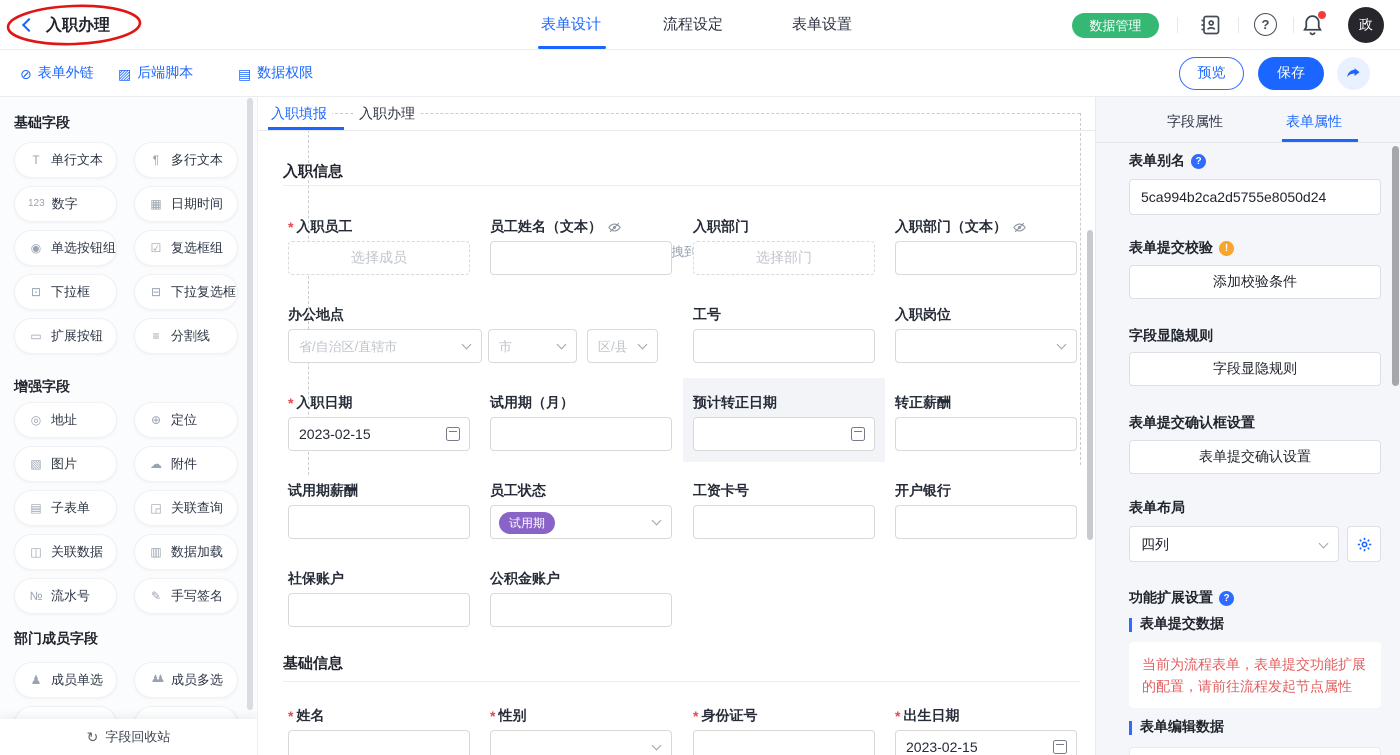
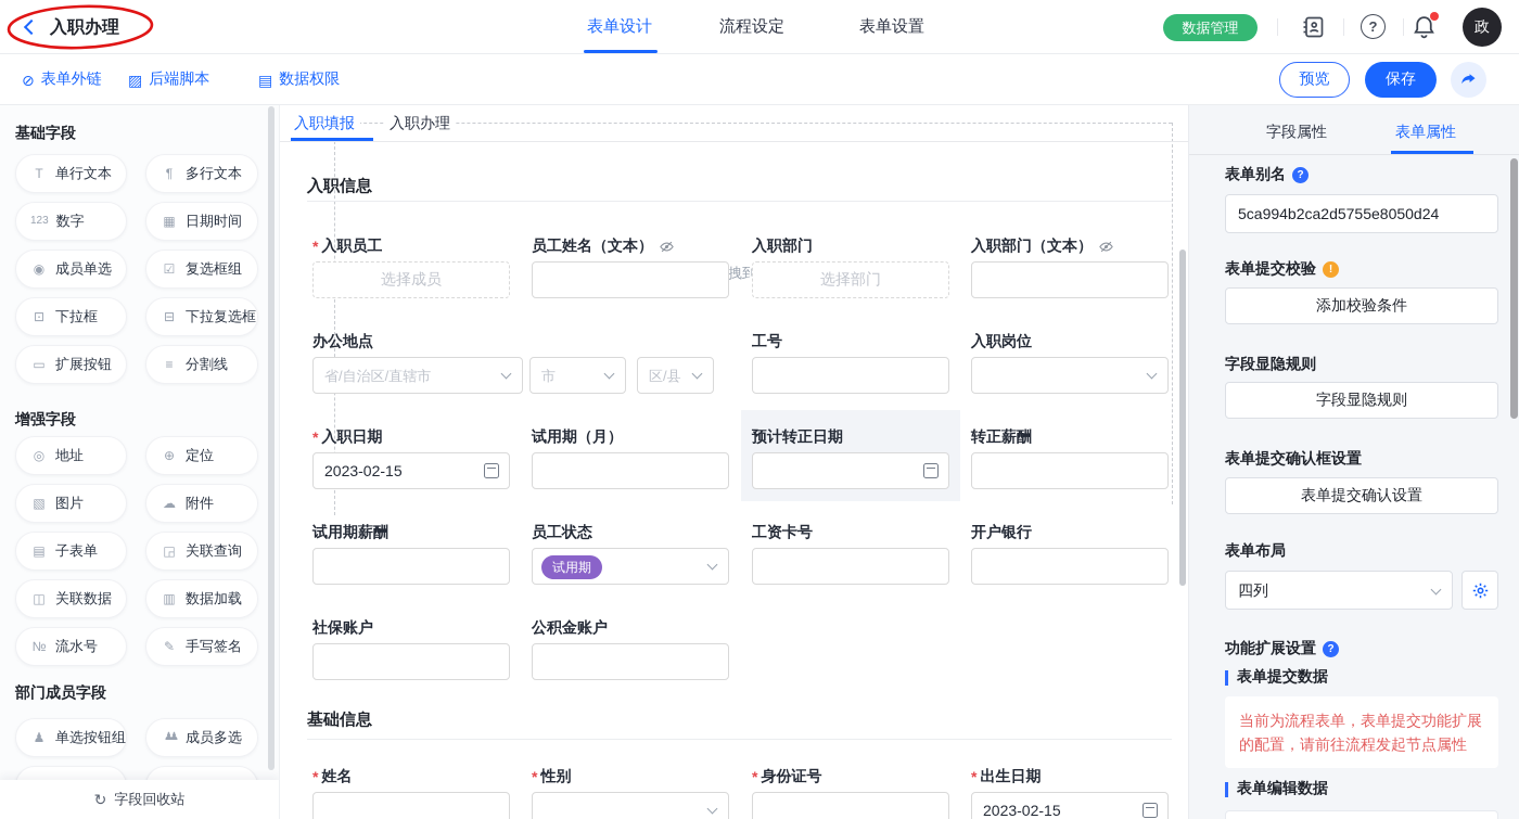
  入职办理
  表单设计
  流程设定
  表单设置
  数据管理
  ?
  政
  ⊘
  表单外链
  ▨
  后端脚本
  ▤
  数据权限
  预览
  保存
  基础字段
  T
  单行文本
  ¶
  多行文本
  123
  数字
  ▦
  日期时间
  ◉
- 单选按钮组
+ 成员单选
  ☑
  复选框组
  ⊡
  下拉框
  ⊟
  下拉复选框
  ▭
  扩展按钮
  ≡
  分割线
  增强字段
  ◎
  地址
  ⊕
  定位
  ▧
  图片
  ☁
  附件
  ▤
  子表单
  ◲
  关联查询
  ◫
  关联数据
  ▥
  数据加载
  №
  流水号
  ✎
  手写签名
  部门成员字段
  ♟
- 成员单选
+ 单选按钮组
  ♟♟
  成员多选
  ↻
  字段回收站
  入职填报
  入职办理
  入职信息
  拽到
  *
  入职员工
  选择成员
  员工姓名（文本）
  入职部门
  选择部门
  入职部门（文本）
  办公地点
  省/自治区/直辖市
  市
  区/县
  工号
  入职岗位
  *
  入职日期
  2023-02-15
  试用期（月）
  预计转正日期
  转正薪酬
  试用期薪酬
  员工状态
  试用期
  工资卡号
  开户银行
  社保账户
  公积金账户
  基础信息
  *
  姓名
  *
  性别
  *
  身份证号
  *
  出生日期
  2023-02-15
  字段属性
  表单属性
  表单别名
  ?
  5ca994b2ca2d5755e8050d24
  表单提交校验
  !
  添加校验条件
  字段显隐规则
  字段显隐规则
  表单提交确认框设置
  表单提交确认设置
  表单布局
  四列
  功能扩展设置
  ?
  表单提交数据
  当前为流程表单，表单提交功能扩展的配置，请前往流程发起节点属性
  表单编辑数据
